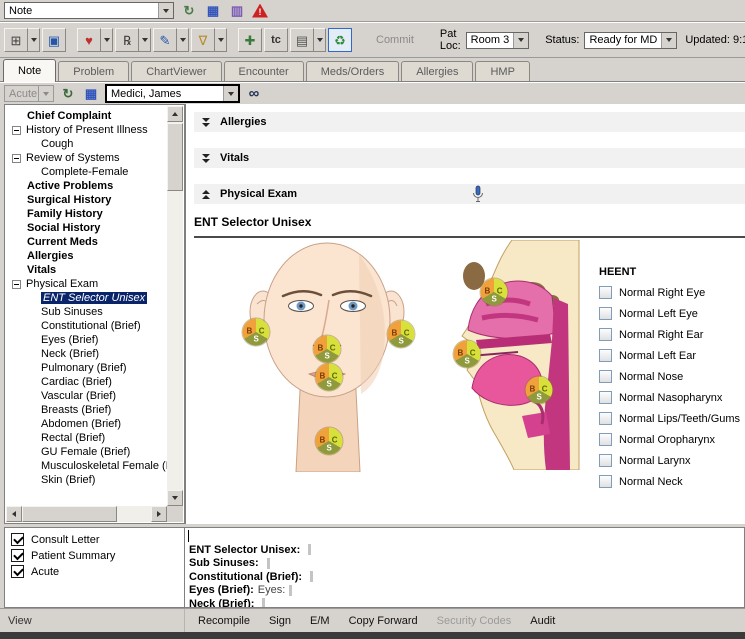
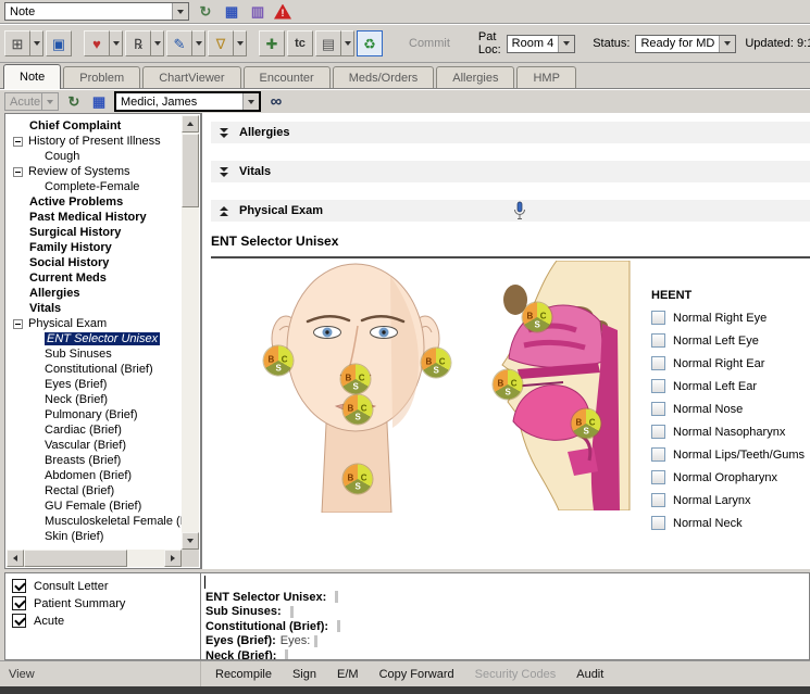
  Note
  ↻
  ▦
  ▥
  !
  ⊞
  ▣
  ♥
  ℞
  ✎
  ∇
  ✚
  tc
  ▤
  ♻
  Commit
  Pat Loc:
- Room 3
+ Room 4
  Status:
  Ready for MD
  Updated: 9:
  Note
  Problem
  ChartViewer
  Encounter
  Meds/Orders
  Allergies
  HMP
  Acute
  ↻
  ▦
  Medici, James
  ∞
  Chief Complaint
  History of Present Illness
  Cough
  Review of Systems
  Complete-Female
  Active Problems
+ Past Medical History
  Surgical History
  Family History
  Social History
  Current Meds
  Allergies
  Vitals
  Physical Exam
  ENT Selector Unisex
  Sub Sinuses
  Constitutional (Brief)
  Eyes (Brief)
  Neck (Brief)
  Pulmonary (Brief)
  Cardiac (Brief)
  Vascular (Brief)
  Breasts (Brief)
  Abdomen (Brief)
  Rectal (Brief)
  GU Female (Brief)
  Musculoskeletal Female (
  Skin (Brief)
  Allergies
  Vitals
  Physical Exam
  ENT Selector Unisex
  B
  C
  S
  B
  C
  S
  B
  C
  S
  B
  C
  S
  B
  C
  S
  B
  C
  S
  B
  C
  S
  B
  C
  S
  HEENT
  Normal Right Eye
  Normal Left Eye
  Normal Right Ear
  Normal Left Ear
  Normal Nose
  Normal Nasopharynx
  Normal Lips/Teeth/Gums
  Normal Oropharynx
  Normal Larynx
  Normal Neck
  Consult Letter
  Patient Summary
  Acute
  ENT Selector Unisex:
  Sub Sinuses:
  Constitutional (Brief):
  Eyes (Brief):
  Eyes:
  Neck (Brief):
  View
  Recompile
  Sign
  E/M
  Copy Forward
  Security Codes
  Audit
